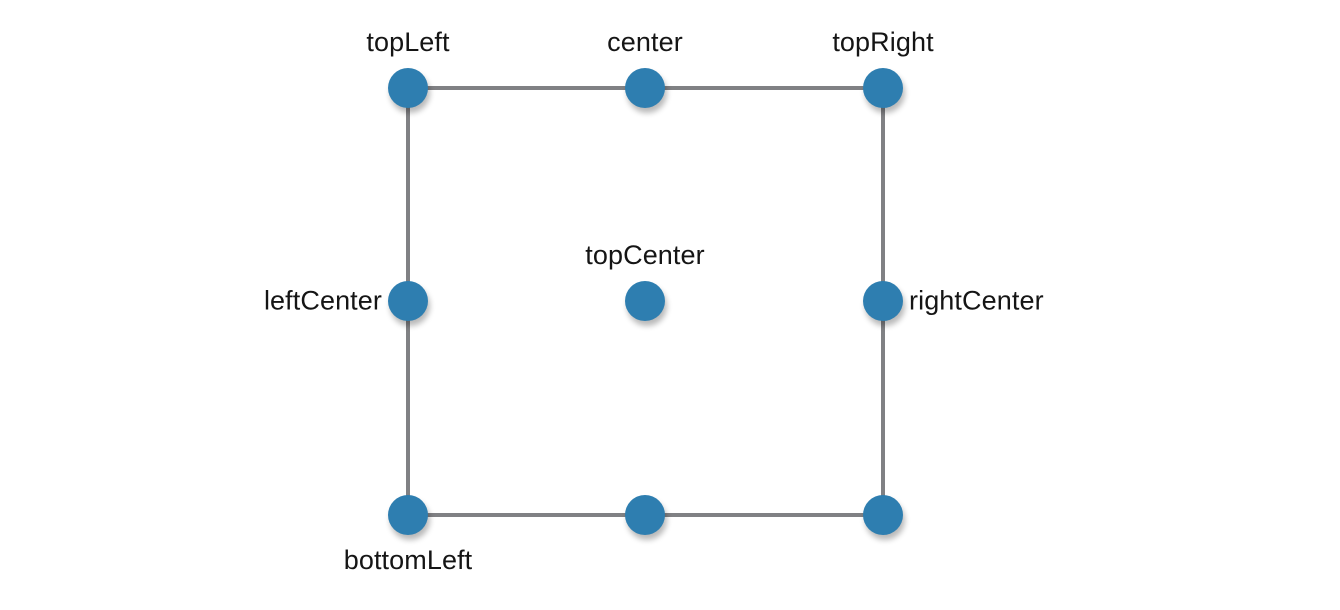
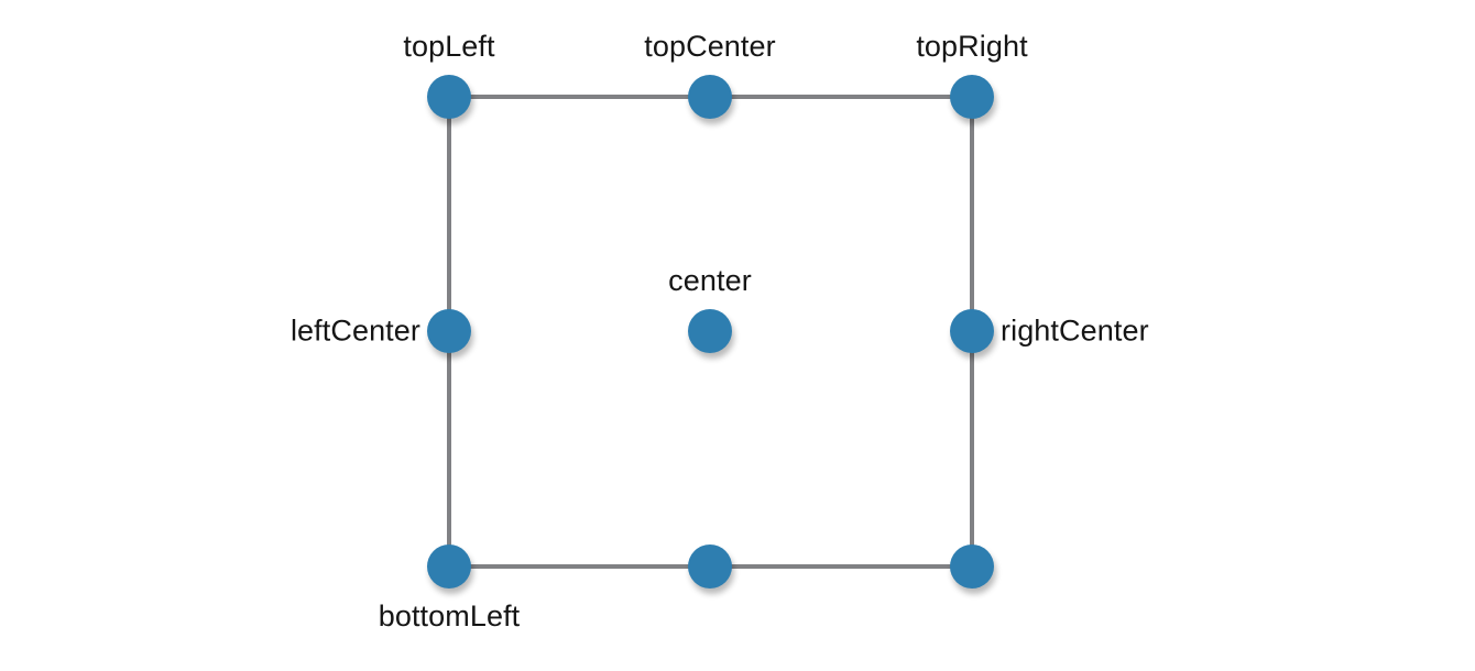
  topLeft
- center
+ topCenter
  topRight
  leftCenter
- topCenter
+ center
  rightCenter
  bottomLeft
